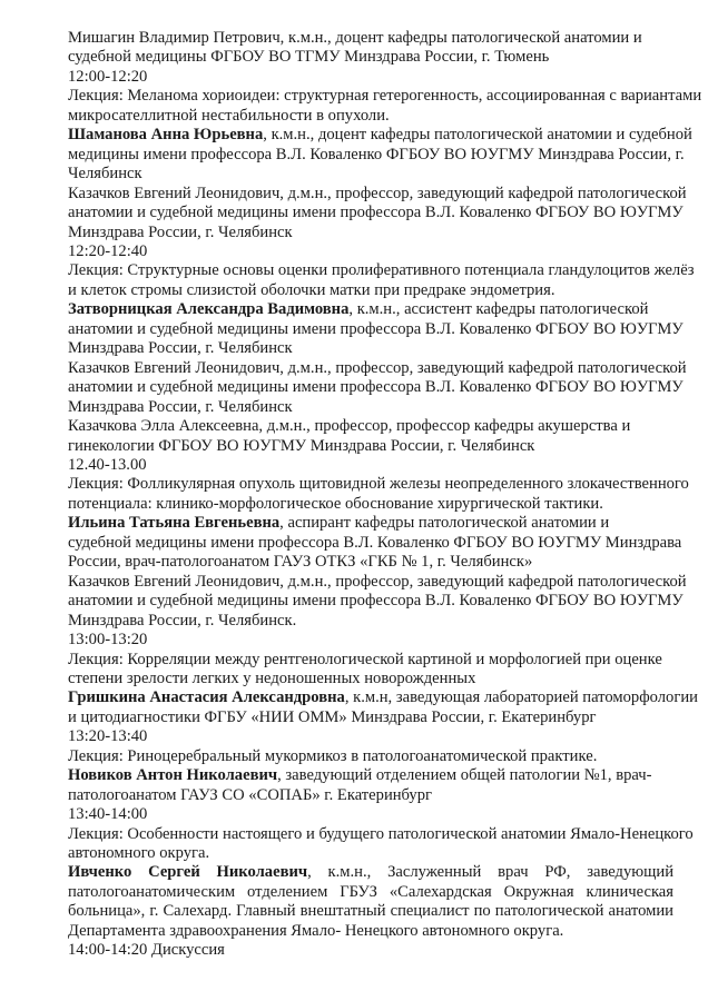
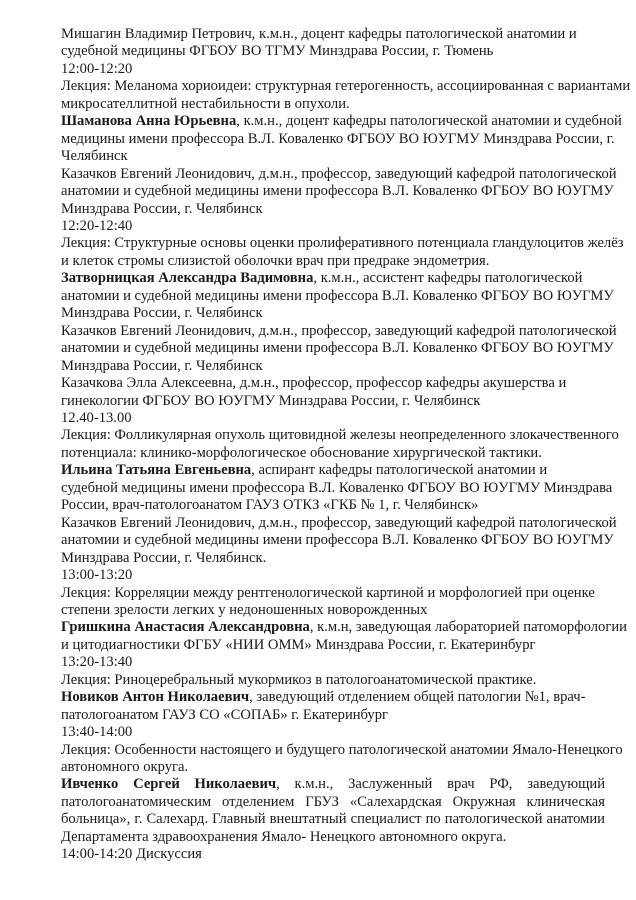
  Мишагин Владимир Петрович, к.м.н., доцент кафедры патологической анатомии и
  судебной медицины ФГБОУ ВО ТГМУ Минздрава России, г. Тюмень
  12:00-12:20
  Лекция: Меланома хориоидеи: структурная гетерогенность, ассоциированная с вариантами
  микросателлитной нестабильности в опухоли.
  Шаманова Анна Юрьевна, к.м.н., доцент кафедры патологической анатомии и судебной
  медицины имени профессора В.Л. Коваленко ФГБОУ ВО ЮУГМУ Минздрава России, г.
  Челябинск
  Казачков Евгений Леонидович, д.м.н., профессор, заведующий кафедрой патологической
  анатомии и судебной медицины имени профессора В.Л. Коваленко ФГБОУ ВО ЮУГМУ
  Минздрава России, г. Челябинск
  12:20-12:40
  Лекция: Структурные основы оценки пролиферативного потенциала гландулоцитов желёз
- и клеток стромы слизистой оболочки матки при предраке эндометрия.
+ и клеток стромы слизистой оболочки врач при предраке эндометрия.
  Затворницкая Александра Вадимовна, к.м.н., ассистент кафедры патологической
  анатомии и судебной медицины имени профессора В.Л. Коваленко ФГБОУ ВО ЮУГМУ
  Минздрава России, г. Челябинск
  Казачков Евгений Леонидович, д.м.н., профессор, заведующий кафедрой патологической
  анатомии и судебной медицины имени профессора В.Л. Коваленко ФГБОУ ВО ЮУГМУ
  Минздрава России, г. Челябинск
  Казачкова Элла Алексеевна, д.м.н., профессор, профессор кафедры акушерства и
  гинекологии ФГБОУ ВО ЮУГМУ Минздрава России, г. Челябинск
  12.40-13.00
  Лекция: Фолликулярная опухоль щитовидной железы неопределенного злокачественного
  потенциала: клинико-морфологическое обоснование хирургической тактики.
  Ильина Татьяна Евгеньевна, аспирант кафедры патологической анатомии и
  судебной медицины имени профессора В.Л. Коваленко ФГБОУ ВО ЮУГМУ Минздрава
  России, врач-патологоанатом ГАУЗ ОТКЗ «ГКБ № 1, г. Челябинск»
  Казачков Евгений Леонидович, д.м.н., профессор, заведующий кафедрой патологической
  анатомии и судебной медицины имени профессора В.Л. Коваленко ФГБОУ ВО ЮУГМУ
  Минздрава России, г. Челябинск.
  13:00-13:20
  Лекция: Корреляции между рентгенологической картиной и морфологией при оценке
  степени зрелости легких у недоношенных новорожденных
  Гришкина Анастасия Александровна, к.м.н, заведующая лабораторией патоморфологии
  и цитодиагностики ФГБУ «НИИ ОММ» Минздрава России, г. Екатеринбург
  13:20-13:40
  Лекция: Риноцеребральный мукормикоз в патологоанатомической практике.
  Новиков Антон Николаевич, заведующий отделением общей патологии №1, врач-
  патологоанатом ГАУЗ СО «СОПАБ» г. Екатеринбург
  13:40-14:00
  Лекция: Особенности настоящего и будущего патологической анатомии Ямало-Ненецкого
  автономного округа.
  Ивченко Сергей Николаевич, к.м.н., Заслуженный врач РФ, заведующий
  патологоанатомическим отделением ГБУЗ «Салехардская Окружная клиническая
  больница», г. Салехард. Главный внештатный специалист по патологической анатомии
  Департамента здравоохранения Ямало- Ненецкого автономного округа.
  14:00-14:20 Дискуссия
